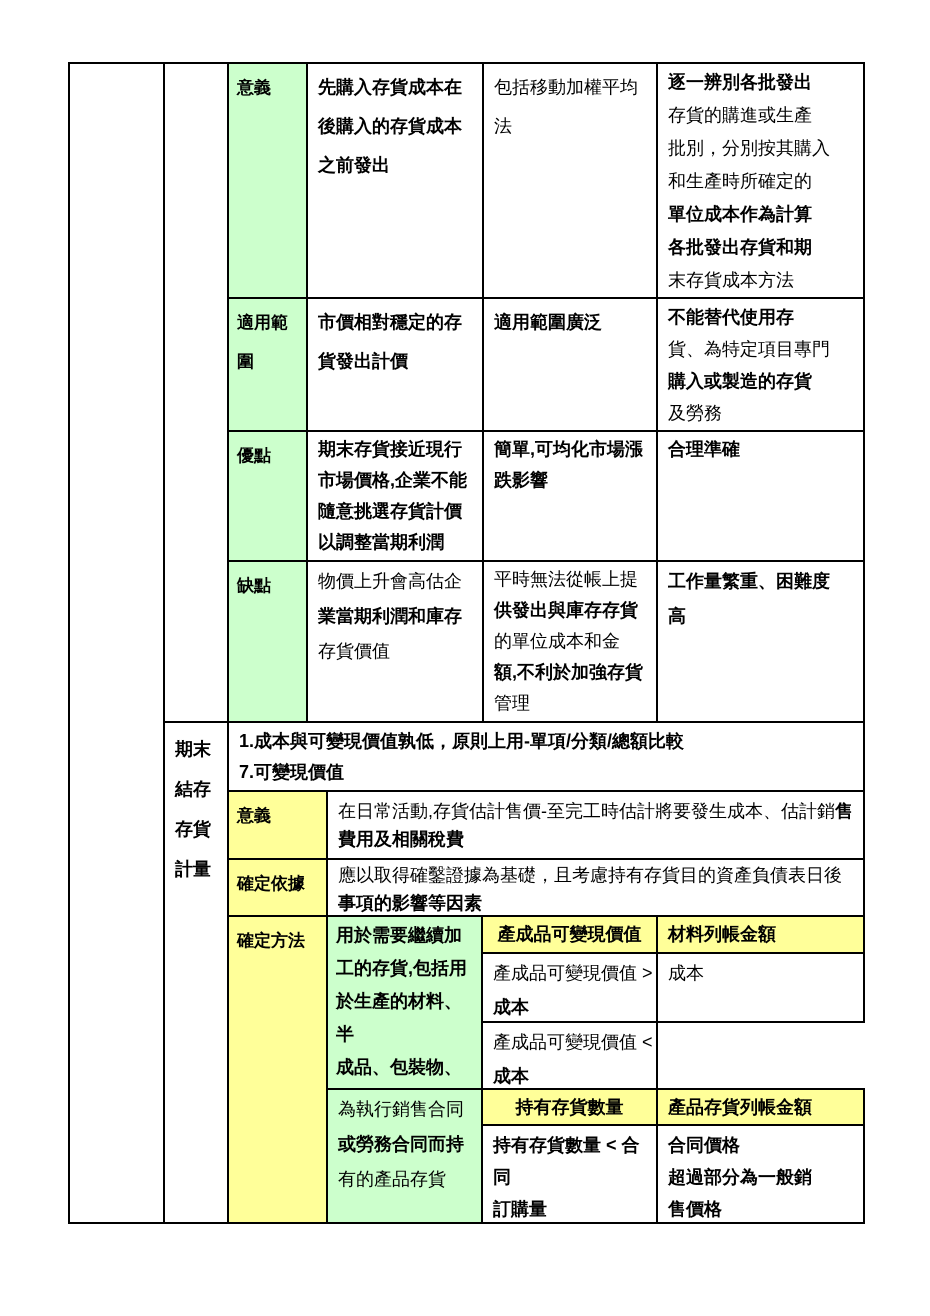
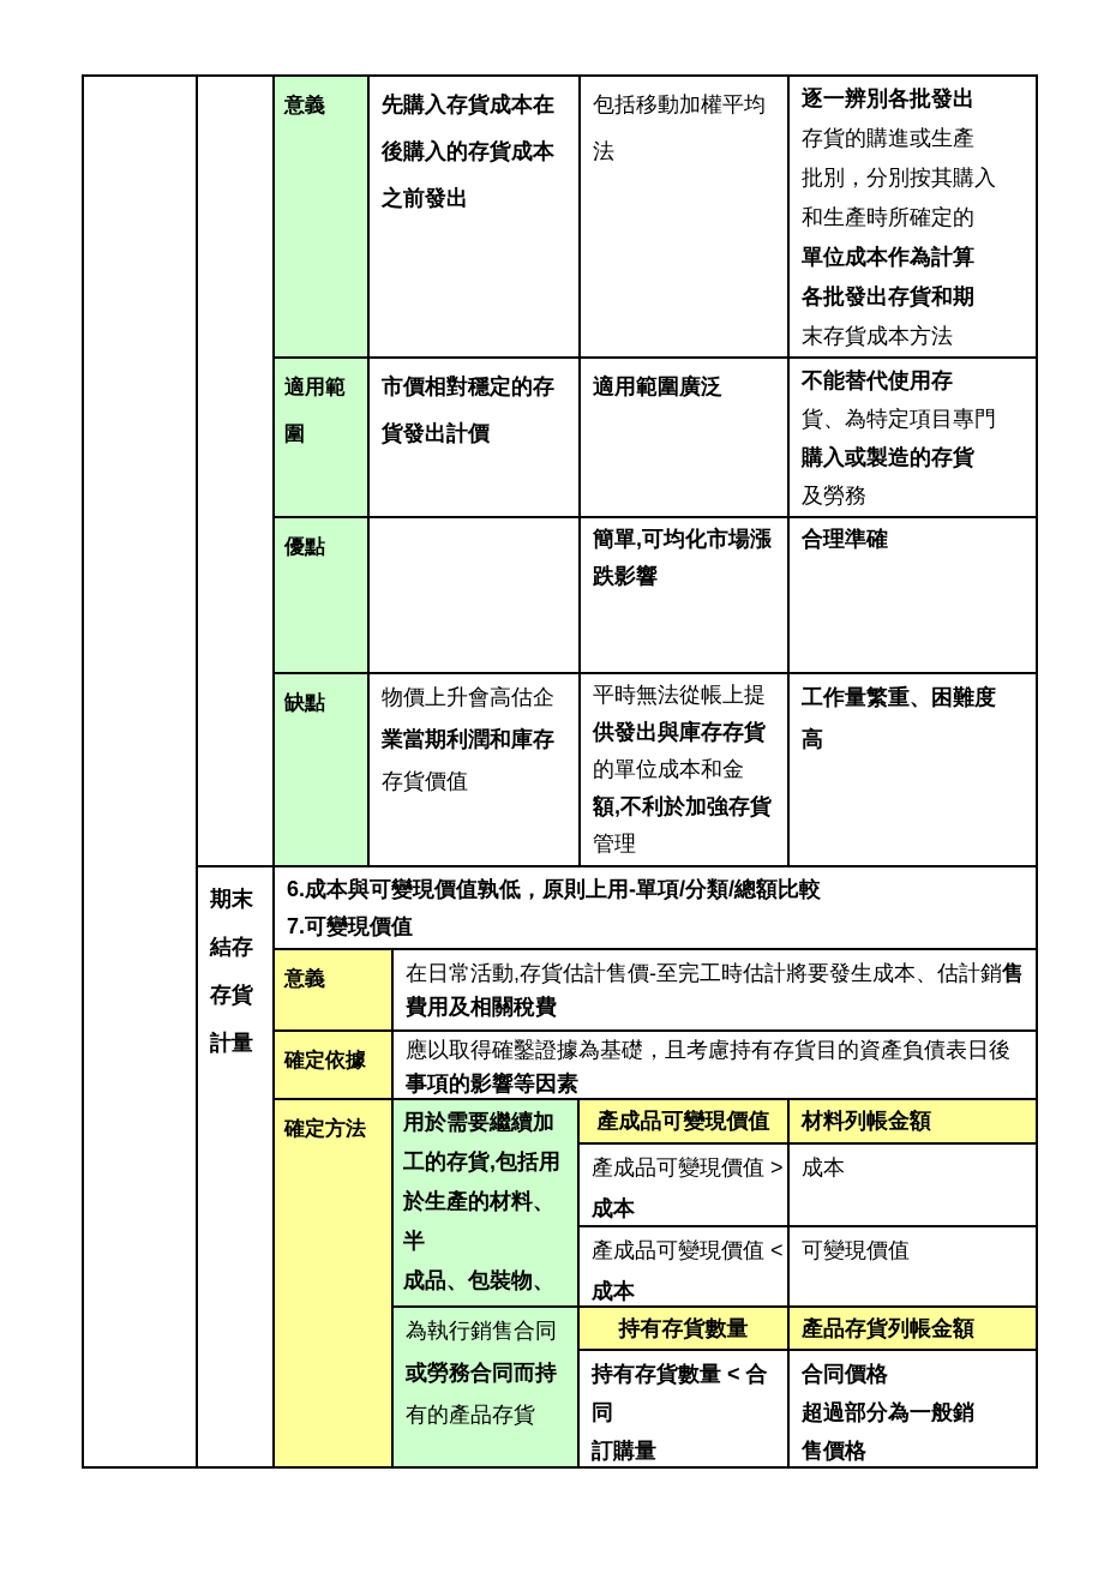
  意義
  先購入存貨成本在
  後購入的存貨成本
  之前發出
  包括移動加權平均
  法
  逐一辨別各批發出
  存貨的購進或生產
  批別，分別按其購入
  和生產時所確定的
  單位成本作為計算
  各批發出存貨和期
  末存貨成本方法
  適用範圍
  市價相對穩定的存
  貨發出計價
  適用範圍廣泛
  不能替代使用存
  貨、為特定項目專門
  購入或製造的存貨
  及勞務
  優點
- 期末存貨接近現行
- 市場價格,企業不能
- 隨意挑選存貨計價
- 以調整當期利潤
  簡單,可均化市場漲
  跌影響
  合理準確
  缺點
  物價上升會高估企
  業當期利潤和庫存
  存貨價值
  平時無法從帳上提
  供發出與庫存存貨
  的單位成本和金
  額,不利於加強存貨
  管理
  工作量繁重、困難度
  高
  期末
  結存
  存貨
  計量
- 1.成本與可變現價值孰低，原則上用-單項/分類/總額比較
+ 6.成本與可變現價值孰低，原則上用-單項/分類/總額比較
  7.可變現價值
  意義
  在日常活動,存貨估計售價-至完工時估計將要發生成本、估計銷售費用及相關稅費
  確定依據
  應以取得確鑿證據為基礎，且考慮持有存貨目的資產負債表日後事項的影響等因素
  確定方法
  用於需要繼續加
  工的存貨,包括用
  於生產的材料、半
  成品、包裝物、
  產成品可變現價值
  材料列帳金額
  產成品可變現價值 >
  成本
  成本
  產成品可變現價值 <
  成本
+ 可變現價值
  為執行銷售合同
  或勞務合同而持
  有的產品存貨
  持有存貨數量
  產品存貨列帳金額
  持有存貨數量 < 合同
  訂購量
  合同價格
  超過部分為一般銷
  售價格
